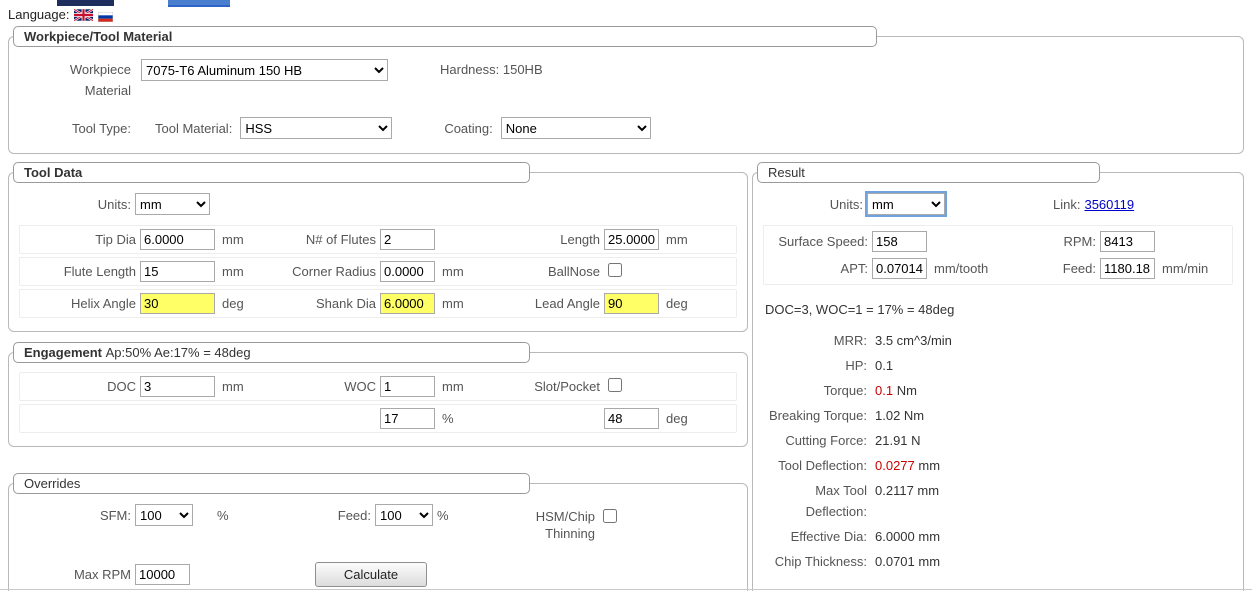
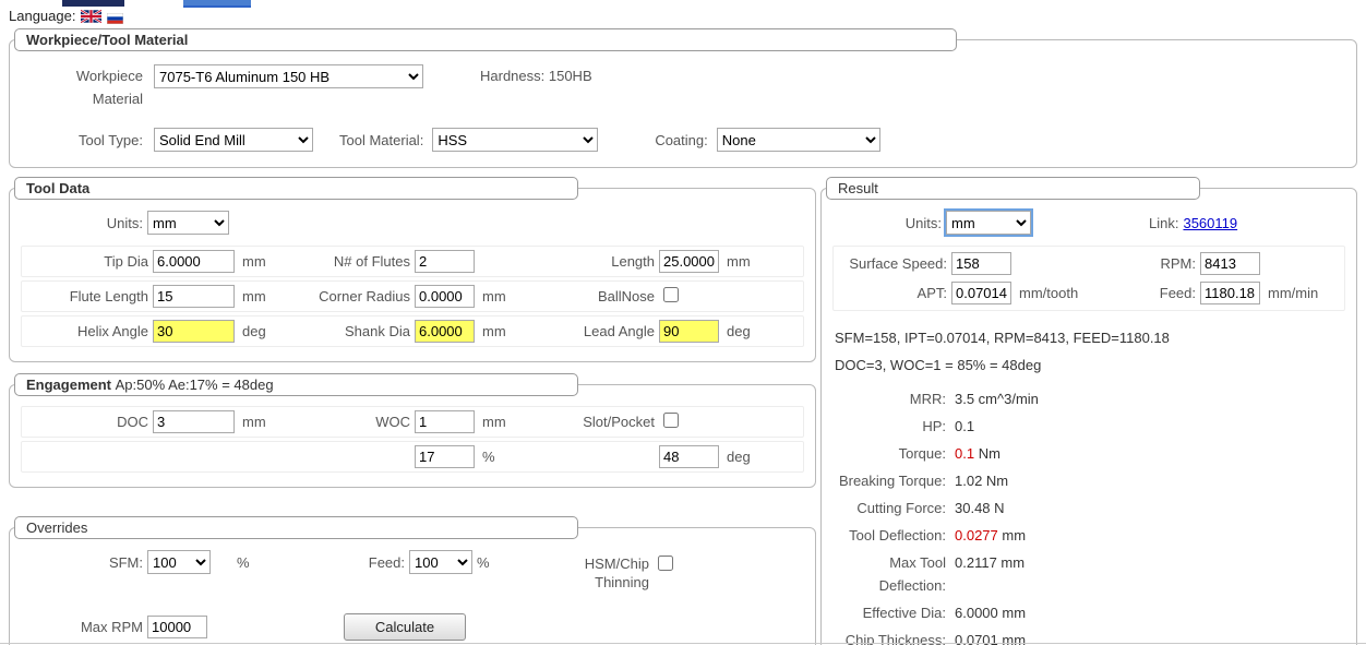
  Language:
  Workpiece/Tool Material
  Workpiece
  Material
  7075-T6 Aluminum 150 HB
  Hardness: 150HB
  Tool Type:
+ Solid End Mill
  Tool Material:
  HSS
  Coating:
  None
  Tool Data
  Units:
  mm
  Tip Dia
  6.0000
  mm
  N# of Flutes
  2
  Length
  25.0000
  mm
  Flute Length
  15
  mm
  Corner Radius
  0.0000
  mm
  BallNose
  Helix Angle
  30
  deg
  Shank Dia
  6.0000
  mm
  Lead Angle
  90
  deg
  Engagement Ap:50% Ae:17% = 48deg
  DOC
  3
  mm
  WOC
  1
  mm
  Slot/Pocket
  17
  %
  48
  deg
  Overrides
  SFM:
  100
  %
  Feed:
  100
  %
  HSM/Chip
  Thinning
  Max RPM
  10000
  Calculate
  Result
  Units:
  mm
  Link:
  3560119
  Surface Speed:
  158
  RPM:
  8413
  APT:
  0.07014
  mm/tooth
  Feed:
  1180.18
  mm/min
+ SFM=158, IPT=0.07014, RPM=8413, FEED=1180.18
- DOC=3, WOC=1 = 17% = 48deg
+ DOC=3, WOC=1 = 85% = 48deg
  MRR:
  3.5 cm^3/min
  HP:
  0.1
  Torque:
  0.1 Nm
  Breaking Torque:
  1.02 Nm
  Cutting Force:
- 21.91 N
+ 30.48 N
  Tool Deflection:
  0.0277 mm
  Max Tool Deflection:
  0.2117 mm
  Effective Dia:
  6.0000 mm
  Chip Thickness:
  0.0701 mm
